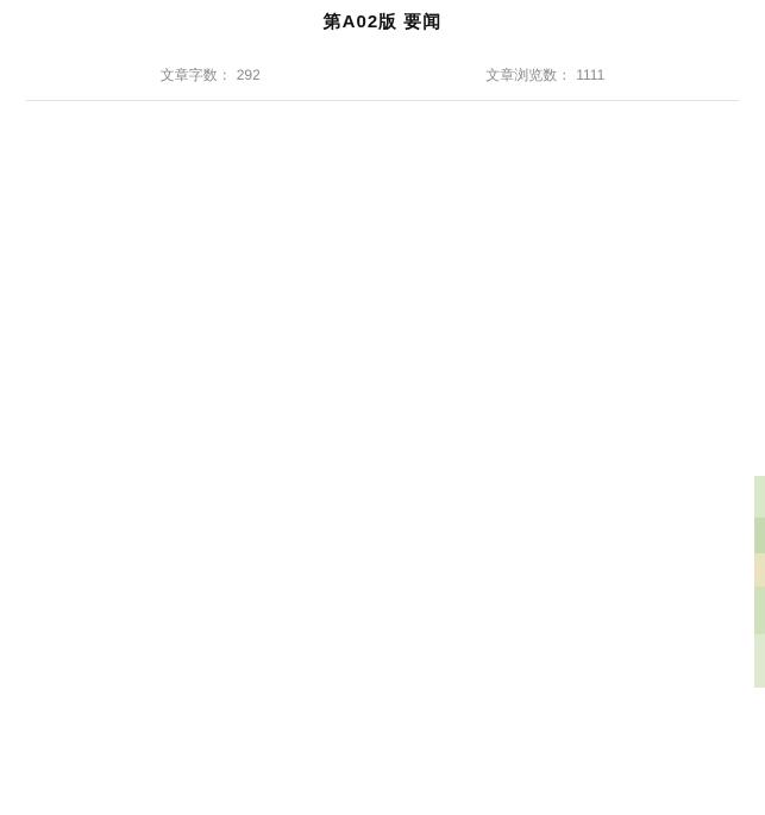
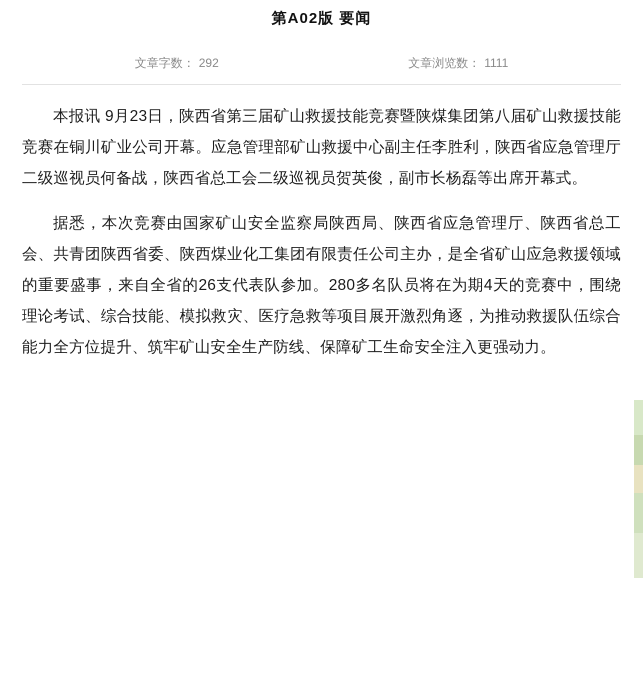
  第A02版 要闻
  文章字数： 292
  文章浏览数： 1111
+ 本报讯 9月23日，陕西省第三届矿山救援技能竞赛暨陕煤集团第八届矿山救援技能竞赛在铜川矿业公司开幕。应急管理部矿山救援中心副主任李胜利，陕西省应急管理厅二级巡视员何备战，陕西省总工会二级巡视员贺英俊，副市长杨磊等出席开幕式。
+ 据悉，本次竞赛由国家矿山安全监察局陕西局、陕西省应急管理厅、陕西省总工会、共青团陕西省委、陕西煤业化工集团有限责任公司主办，是全省矿山应急救援领域的重要盛事，来自全省的26支代表队参加。280多名队员将在为期4天的竞赛中，围绕理论考试、综合技能、模拟救灾、医疗急救等项目展开激烈角逐，为推动救援队伍综合能力全方位提升、筑牢矿山安全生产防线、保障矿工生命安全注入更强动力。
